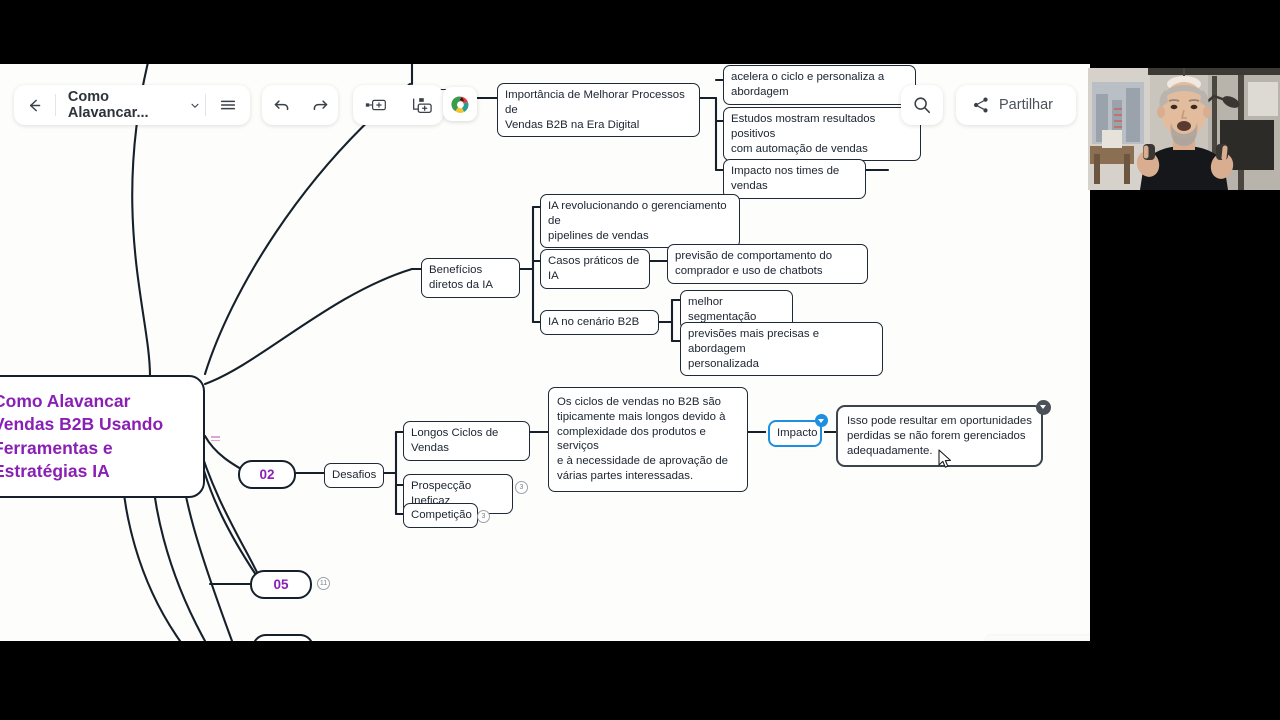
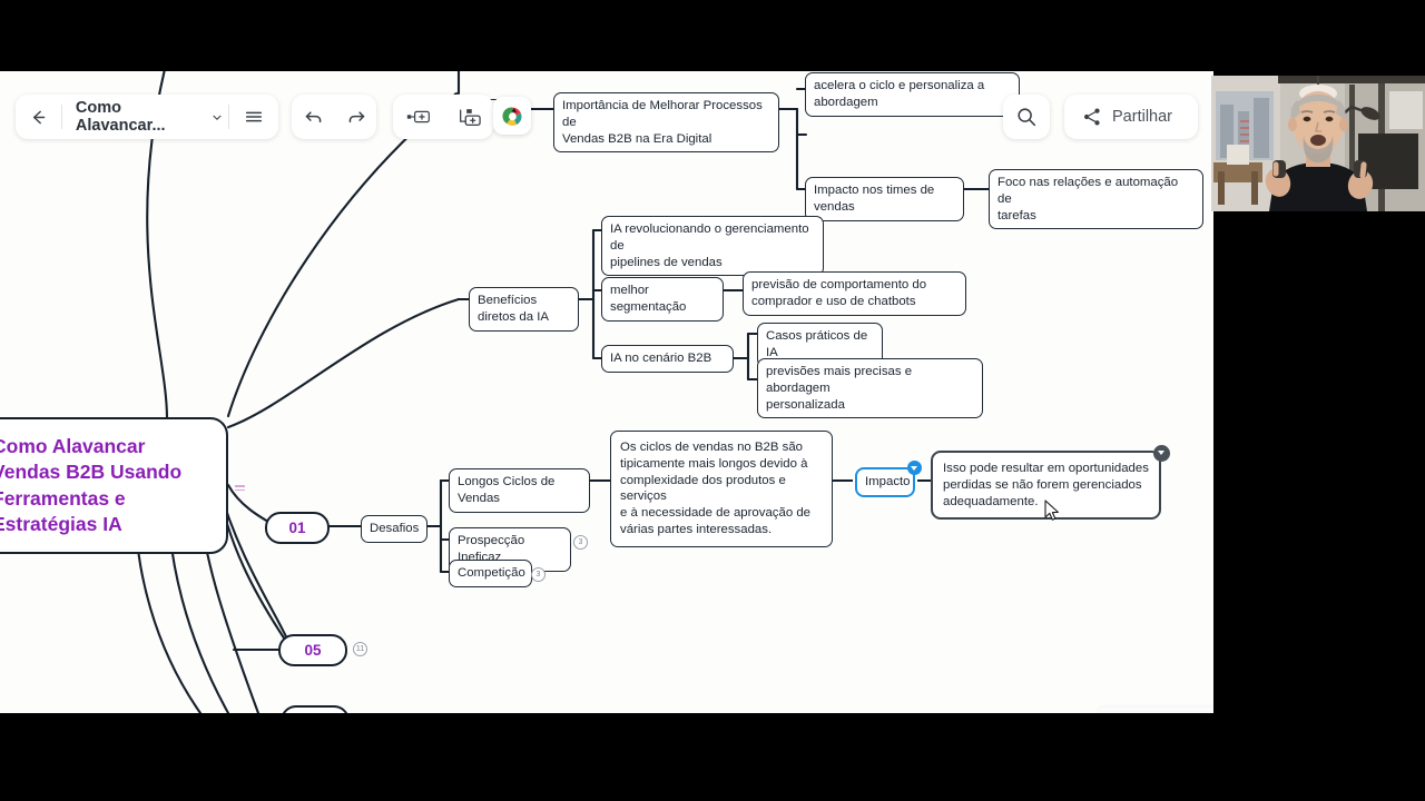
  Importância de Melhorar Processos de
  Vendas B2B na Era Digital
  acelera o ciclo e personaliza a
  abordagem
- Estudos mostram resultados positivos
- com automação de vendas
  Impacto nos times de vendas
+ Foco nas relações e automação de
+ tarefas
  Benefícios diretos da IA
  IA revolucionando o gerenciamento de
  pipelines de vendas
- Casos práticos de IA
+ melhor segmentação
  previsão de comportamento do
  comprador e uso de chatbots
  IA no cenário B2B
- melhor segmentação
+ Casos práticos de IA
  previsões mais precisas e abordagem
  personalizada
  omo Alavancar
  endas B2B Usando
  erramentas e
  stratégias IA
- 02
+ 01
  Desafios
  Longos Ciclos de Vendas
  Prospecção Ineficaz
  Competição
  Os ciclos de vendas no B2B são
  tipicamente mais longos devido à
  complexidade dos produtos e serviços
  e à necessidade de aprovação de
  várias partes interessadas.
  Impacto
  Isso pode resultar em oportunidades
  perdidas se não forem gerenciados
  adequadamente.
  05
  Como Alavancar...
  Partilhar
